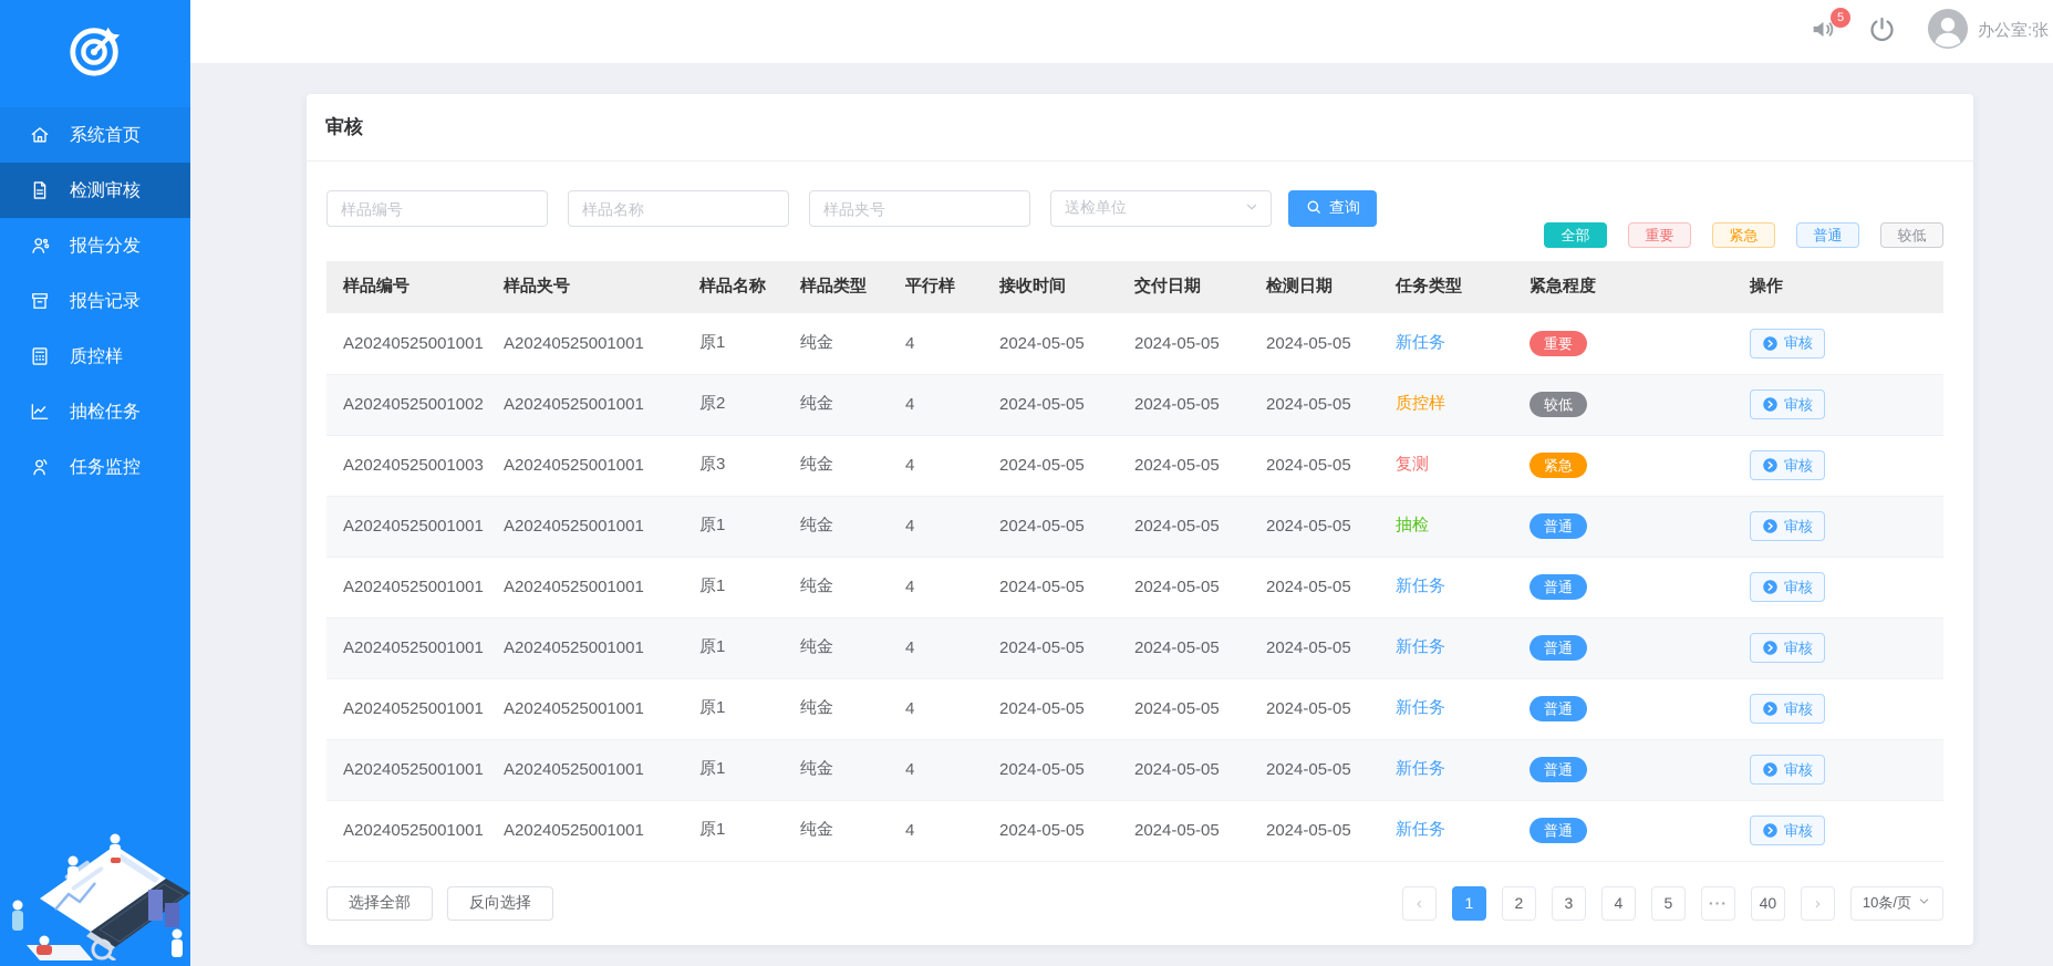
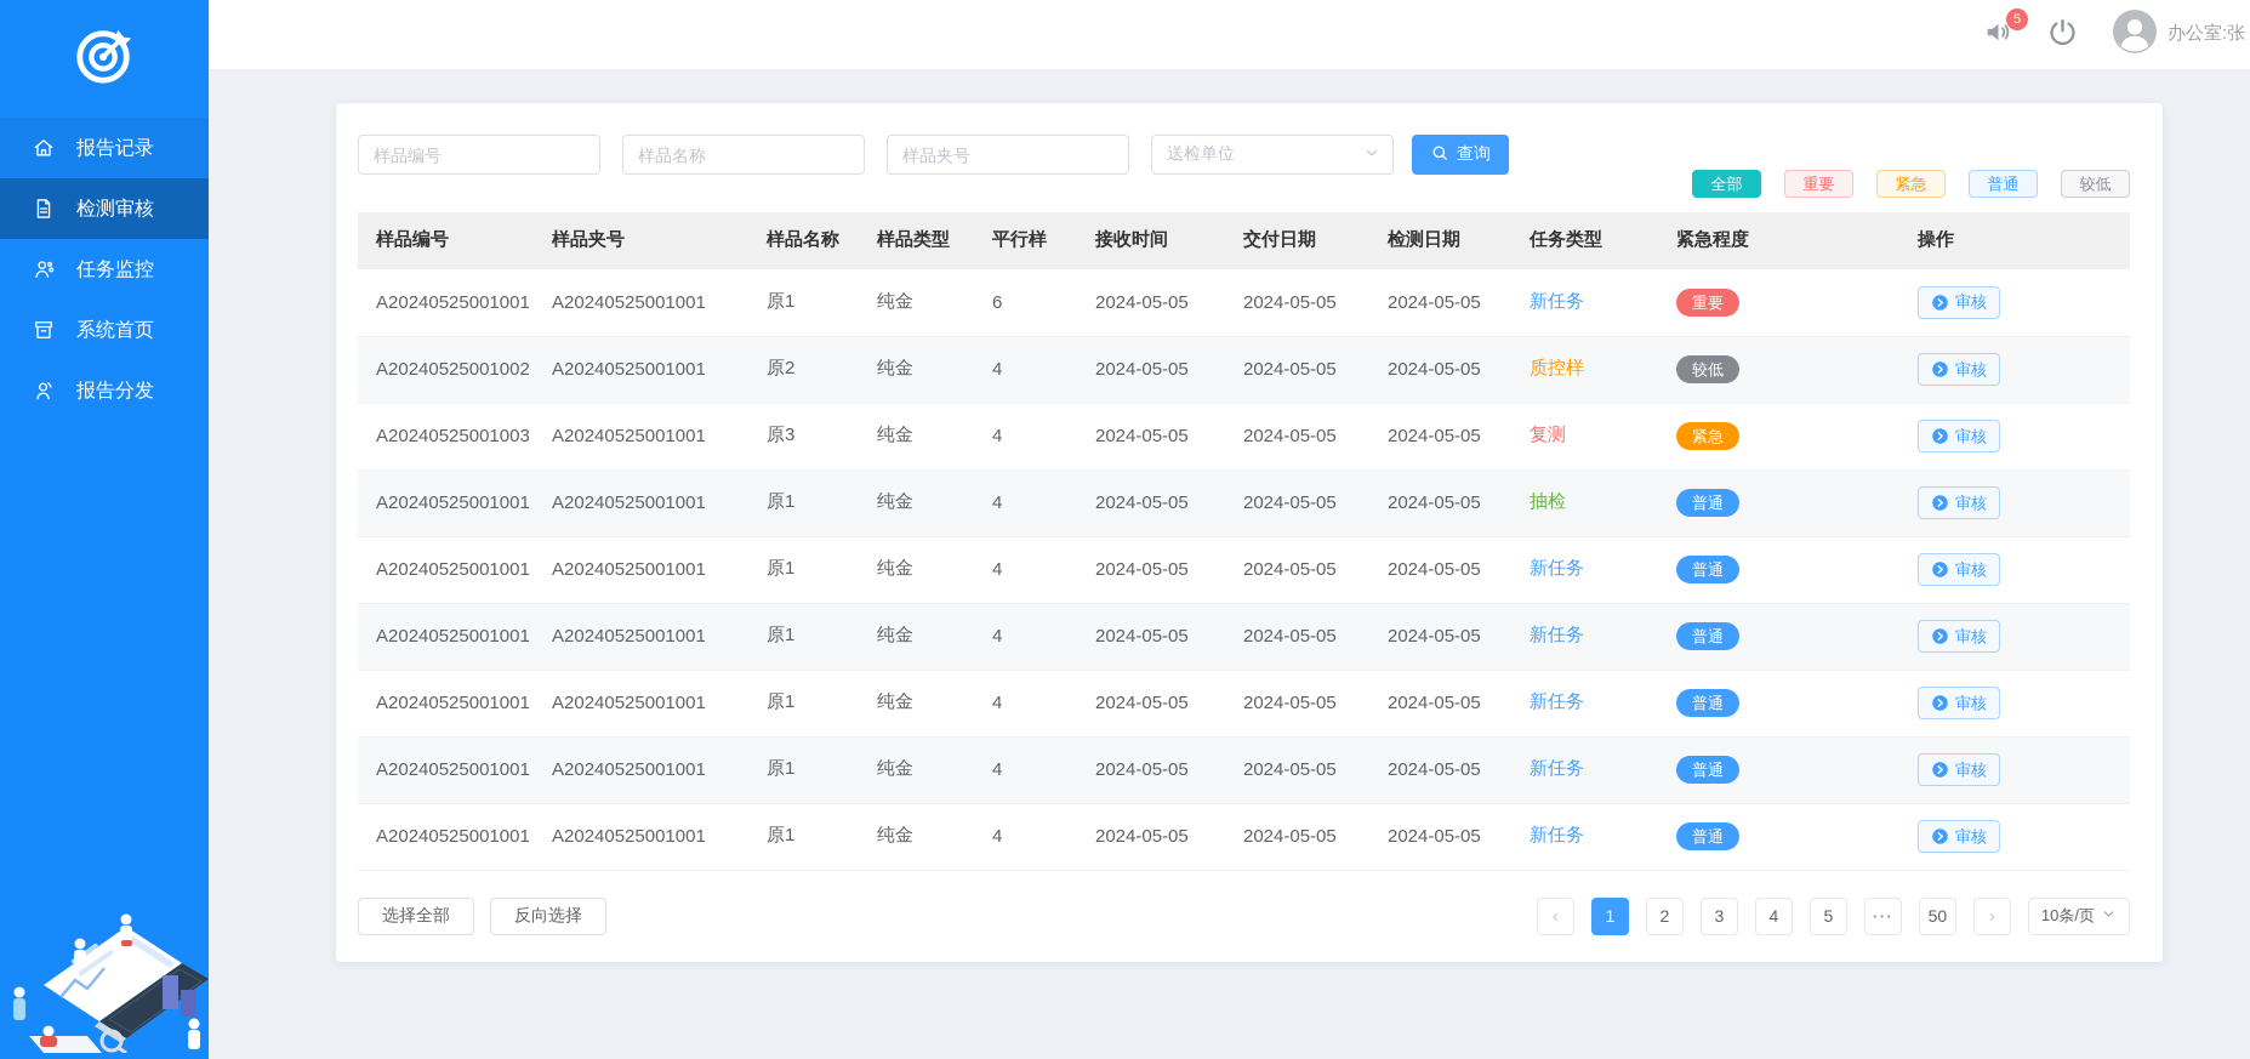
- 系统首页
+ 报告记录
  检测审核
- 报告分发
+ 任务监控
- 报告记录
+ 系统首页
- 质控样
- 抽检任务
- 任务监控
+ 报告分发
  5
  办公室:张
- 审核
  样品编号
  样品名称
  样品夹号
  送检单位
  查询
  全部
  重要
  紧急
  普通
  较低
  样品编号	样品夹号	样品名称	样品类型	平行样	接收时间	交付日期	检测日期	任务类型	紧急程度	操作
- A20240525001001	A20240525001001	原1	纯金	4	2024-05-05	2024-05-05	2024-05-05	新任务	重要	审核
+ A20240525001001	A20240525001001	原1	纯金	6	2024-05-05	2024-05-05	2024-05-05	新任务	重要	审核
  A20240525001002	A20240525001001	原2	纯金	4	2024-05-05	2024-05-05	2024-05-05	质控样	较低	审核
  A20240525001003	A20240525001001	原3	纯金	4	2024-05-05	2024-05-05	2024-05-05	复测	紧急	审核
  A20240525001001	A20240525001001	原1	纯金	4	2024-05-05	2024-05-05	2024-05-05	抽检	普通	审核
  A20240525001001	A20240525001001	原1	纯金	4	2024-05-05	2024-05-05	2024-05-05	新任务	普通	审核
  A20240525001001	A20240525001001	原1	纯金	4	2024-05-05	2024-05-05	2024-05-05	新任务	普通	审核
  A20240525001001	A20240525001001	原1	纯金	4	2024-05-05	2024-05-05	2024-05-05	新任务	普通	审核
  A20240525001001	A20240525001001	原1	纯金	4	2024-05-05	2024-05-05	2024-05-05	新任务	普通	审核
  A20240525001001	A20240525001001	原1	纯金	4	2024-05-05	2024-05-05	2024-05-05	新任务	普通	审核
  选择全部
  反向选择
  ‹
  1
  2
  3
  4
  5
  ···
- 40
+ 50
  ›
  10条/页
